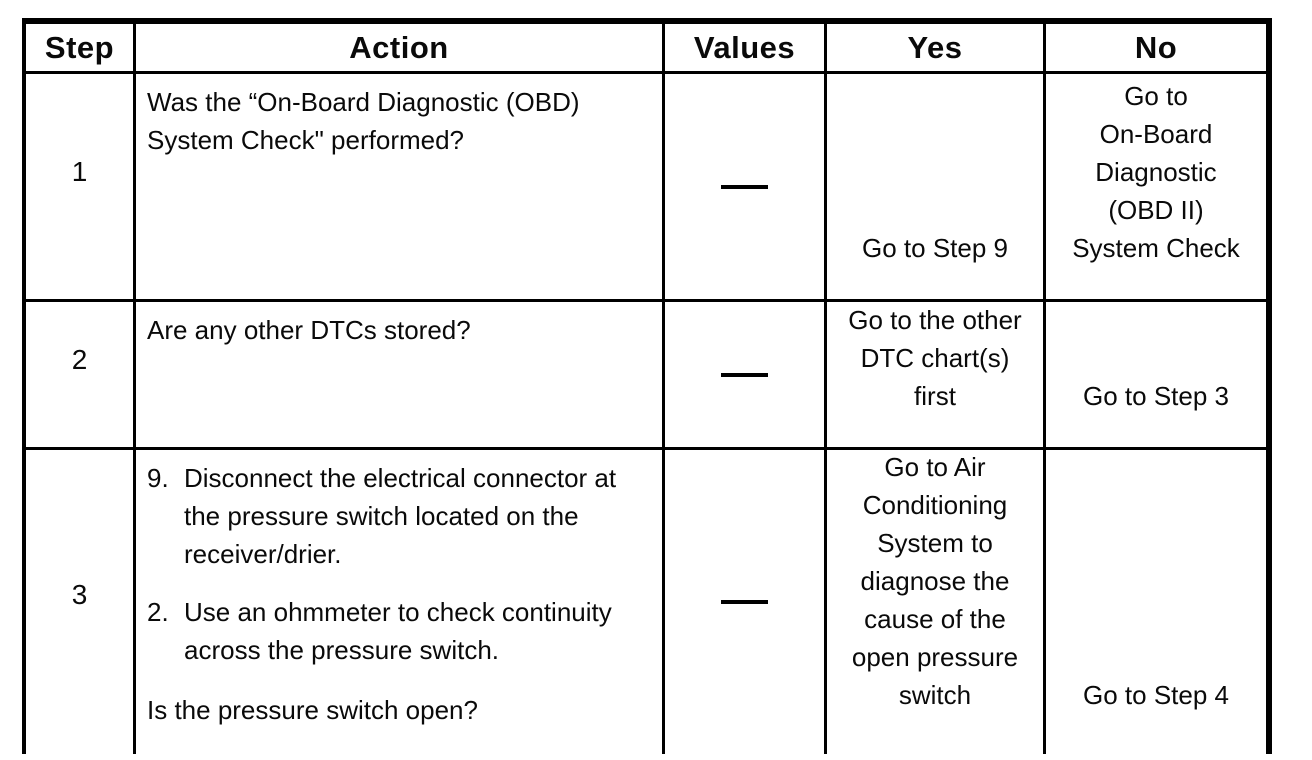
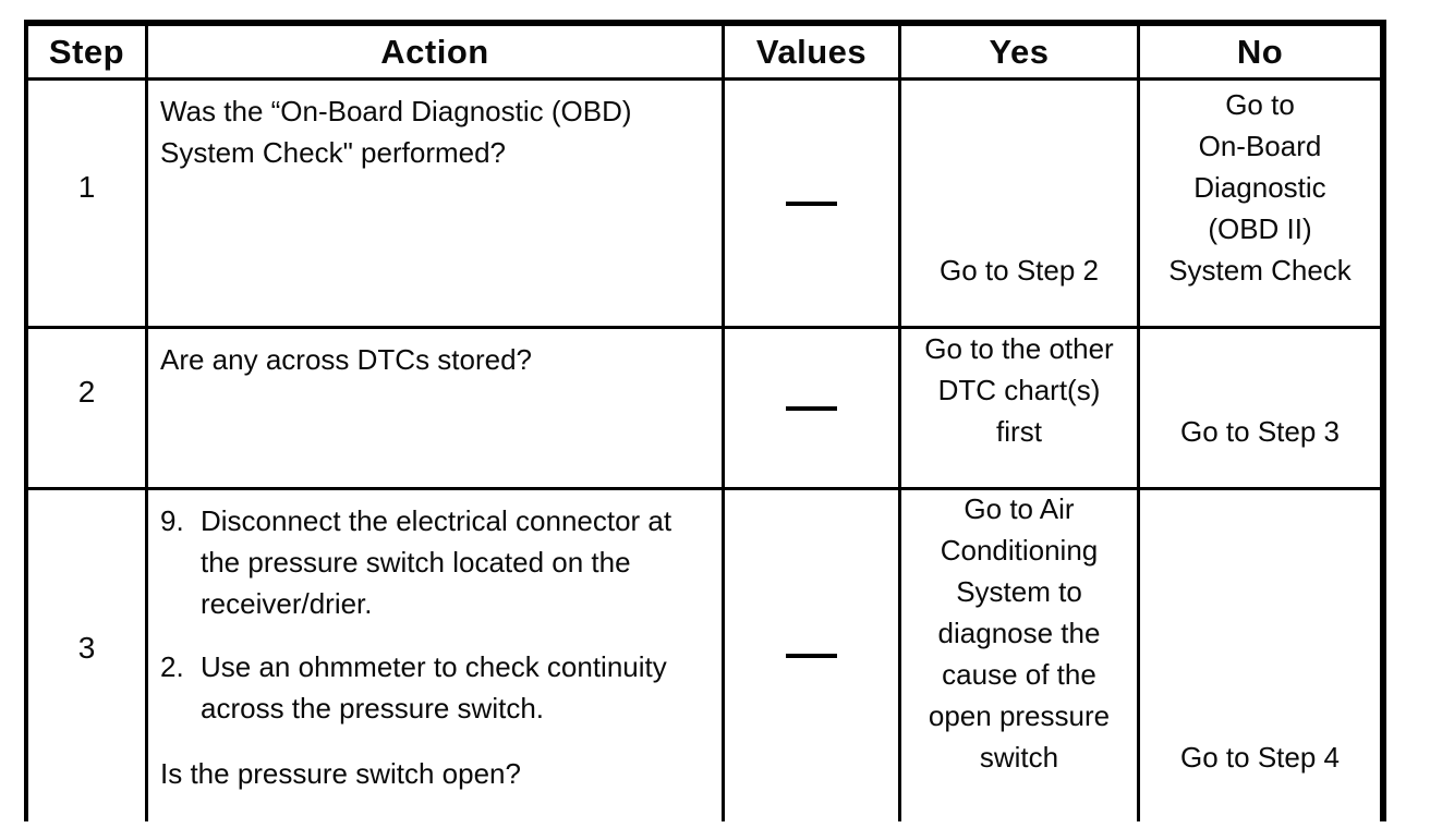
  Step
  Action
  Values
  Yes
  No
  1
  Was the “On-Board Diagnostic (OBD)
  System Check" performed?
- Go to Step 9
+ Go to Step 2
  Go to
  On-Board
  Diagnostic
  (OBD II)
  System Check
  2
- Are any other DTCs stored?
+ Are any across DTCs stored?
  Go to the other
  DTC chart(s)
  first
  Go to Step 3
  3
  9.
  Disconnect the electrical connector at
  the pressure switch located on the
  receiver/drier.
  2.
  Use an ohmmeter to check continuity
  across the pressure switch.
  Is the pressure switch open?
  Go to Air
  Conditioning
  System to
  diagnose the
  cause of the
  open pressure
  switch
  Go to Step 4
